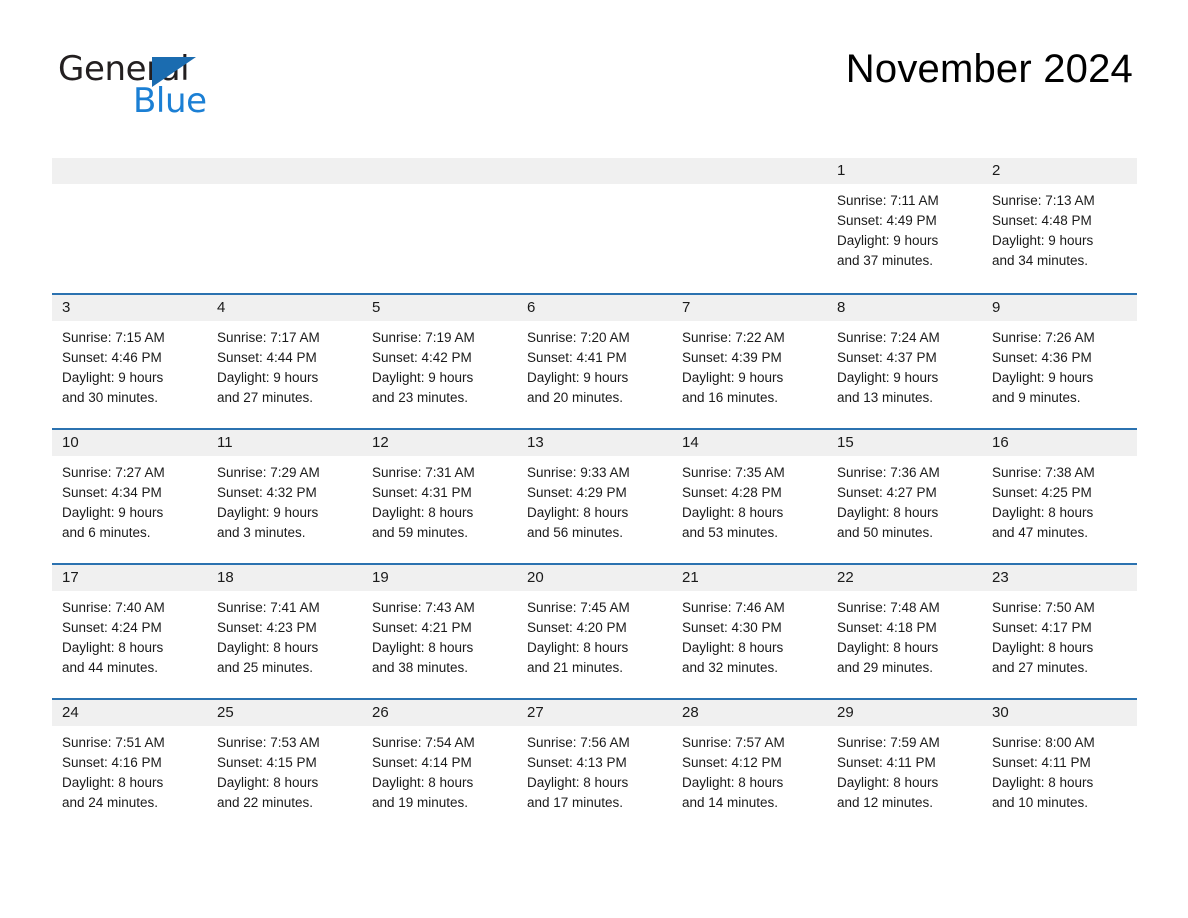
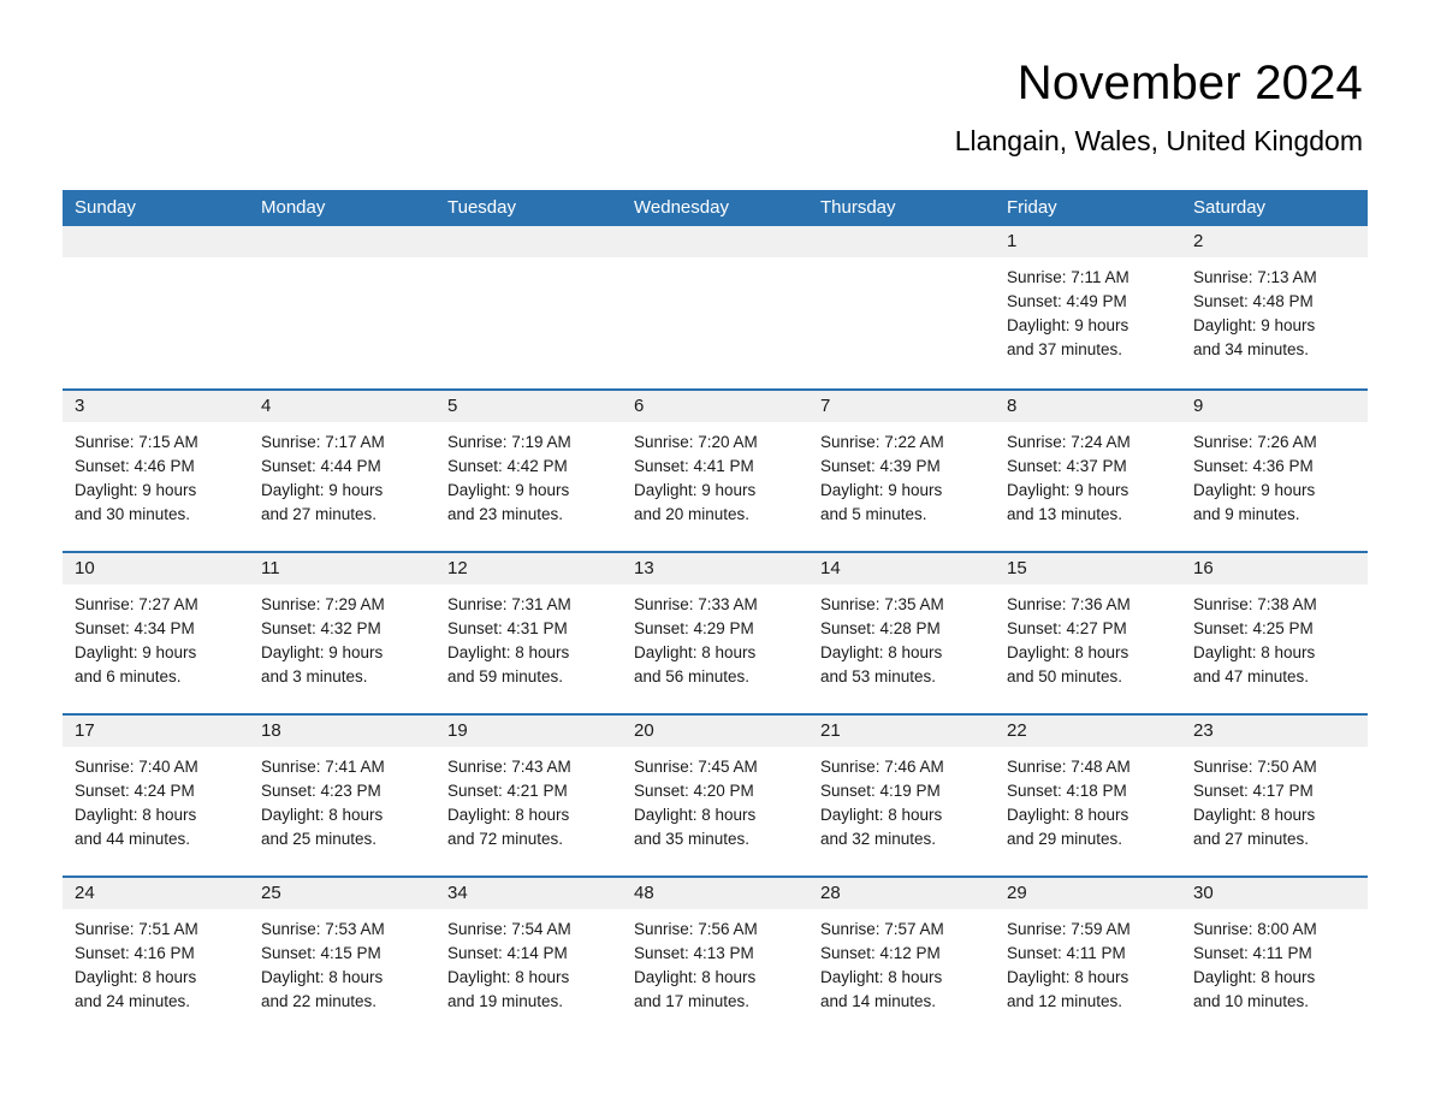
- General
- Blue
  November 2024
+ Llangain, Wales, United Kingdom
+ Sunday
+ Monday
+ Tuesday
+ Wednesday
+ Thursday
+ Friday
+ Saturday
  1
  Sunrise: 7:11 AM
  Sunset: 4:49 PM
  Daylight: 9 hours
  and 37 minutes.
  2
  Sunrise: 7:13 AM
  Sunset: 4:48 PM
  Daylight: 9 hours
  and 34 minutes.
  3
  Sunrise: 7:15 AM
  Sunset: 4:46 PM
  Daylight: 9 hours
  and 30 minutes.
  4
  Sunrise: 7:17 AM
  Sunset: 4:44 PM
  Daylight: 9 hours
  and 27 minutes.
  5
  Sunrise: 7:19 AM
  Sunset: 4:42 PM
  Daylight: 9 hours
  and 23 minutes.
  6
  Sunrise: 7:20 AM
  Sunset: 4:41 PM
  Daylight: 9 hours
  and 20 minutes.
  7
  Sunrise: 7:22 AM
  Sunset: 4:39 PM
  Daylight: 9 hours
- and 16 minutes.
+ and 5 minutes.
  8
  Sunrise: 7:24 AM
  Sunset: 4:37 PM
  Daylight: 9 hours
  and 13 minutes.
  9
  Sunrise: 7:26 AM
  Sunset: 4:36 PM
  Daylight: 9 hours
  and 9 minutes.
  10
  Sunrise: 7:27 AM
  Sunset: 4:34 PM
  Daylight: 9 hours
  and 6 minutes.
  11
  Sunrise: 7:29 AM
  Sunset: 4:32 PM
  Daylight: 9 hours
  and 3 minutes.
  12
  Sunrise: 7:31 AM
  Sunset: 4:31 PM
  Daylight: 8 hours
  and 59 minutes.
  13
- Sunrise: 9:33 AM
+ Sunrise: 7:33 AM
  Sunset: 4:29 PM
  Daylight: 8 hours
  and 56 minutes.
  14
  Sunrise: 7:35 AM
  Sunset: 4:28 PM
  Daylight: 8 hours
  and 53 minutes.
  15
  Sunrise: 7:36 AM
  Sunset: 4:27 PM
  Daylight: 8 hours
  and 50 minutes.
  16
  Sunrise: 7:38 AM
  Sunset: 4:25 PM
  Daylight: 8 hours
  and 47 minutes.
  17
  Sunrise: 7:40 AM
  Sunset: 4:24 PM
  Daylight: 8 hours
  and 44 minutes.
  18
  Sunrise: 7:41 AM
  Sunset: 4:23 PM
  Daylight: 8 hours
  and 25 minutes.
  19
  Sunrise: 7:43 AM
  Sunset: 4:21 PM
  Daylight: 8 hours
- and 38 minutes.
+ and 72 minutes.
  20
  Sunrise: 7:45 AM
  Sunset: 4:20 PM
  Daylight: 8 hours
- and 21 minutes.
+ and 35 minutes.
  21
  Sunrise: 7:46 AM
- Sunset: 4:30 PM
+ Sunset: 4:19 PM
  Daylight: 8 hours
  and 32 minutes.
  22
  Sunrise: 7:48 AM
  Sunset: 4:18 PM
  Daylight: 8 hours
  and 29 minutes.
  23
  Sunrise: 7:50 AM
  Sunset: 4:17 PM
  Daylight: 8 hours
  and 27 minutes.
  24
  Sunrise: 7:51 AM
  Sunset: 4:16 PM
  Daylight: 8 hours
  and 24 minutes.
  25
  Sunrise: 7:53 AM
  Sunset: 4:15 PM
  Daylight: 8 hours
  and 22 minutes.
- 26
+ 34
  Sunrise: 7:54 AM
  Sunset: 4:14 PM
  Daylight: 8 hours
  and 19 minutes.
- 27
+ 48
  Sunrise: 7:56 AM
  Sunset: 4:13 PM
  Daylight: 8 hours
  and 17 minutes.
  28
  Sunrise: 7:57 AM
  Sunset: 4:12 PM
  Daylight: 8 hours
  and 14 minutes.
  29
  Sunrise: 7:59 AM
  Sunset: 4:11 PM
  Daylight: 8 hours
  and 12 minutes.
  30
  Sunrise: 8:00 AM
  Sunset: 4:11 PM
  Daylight: 8 hours
  and 10 minutes.
